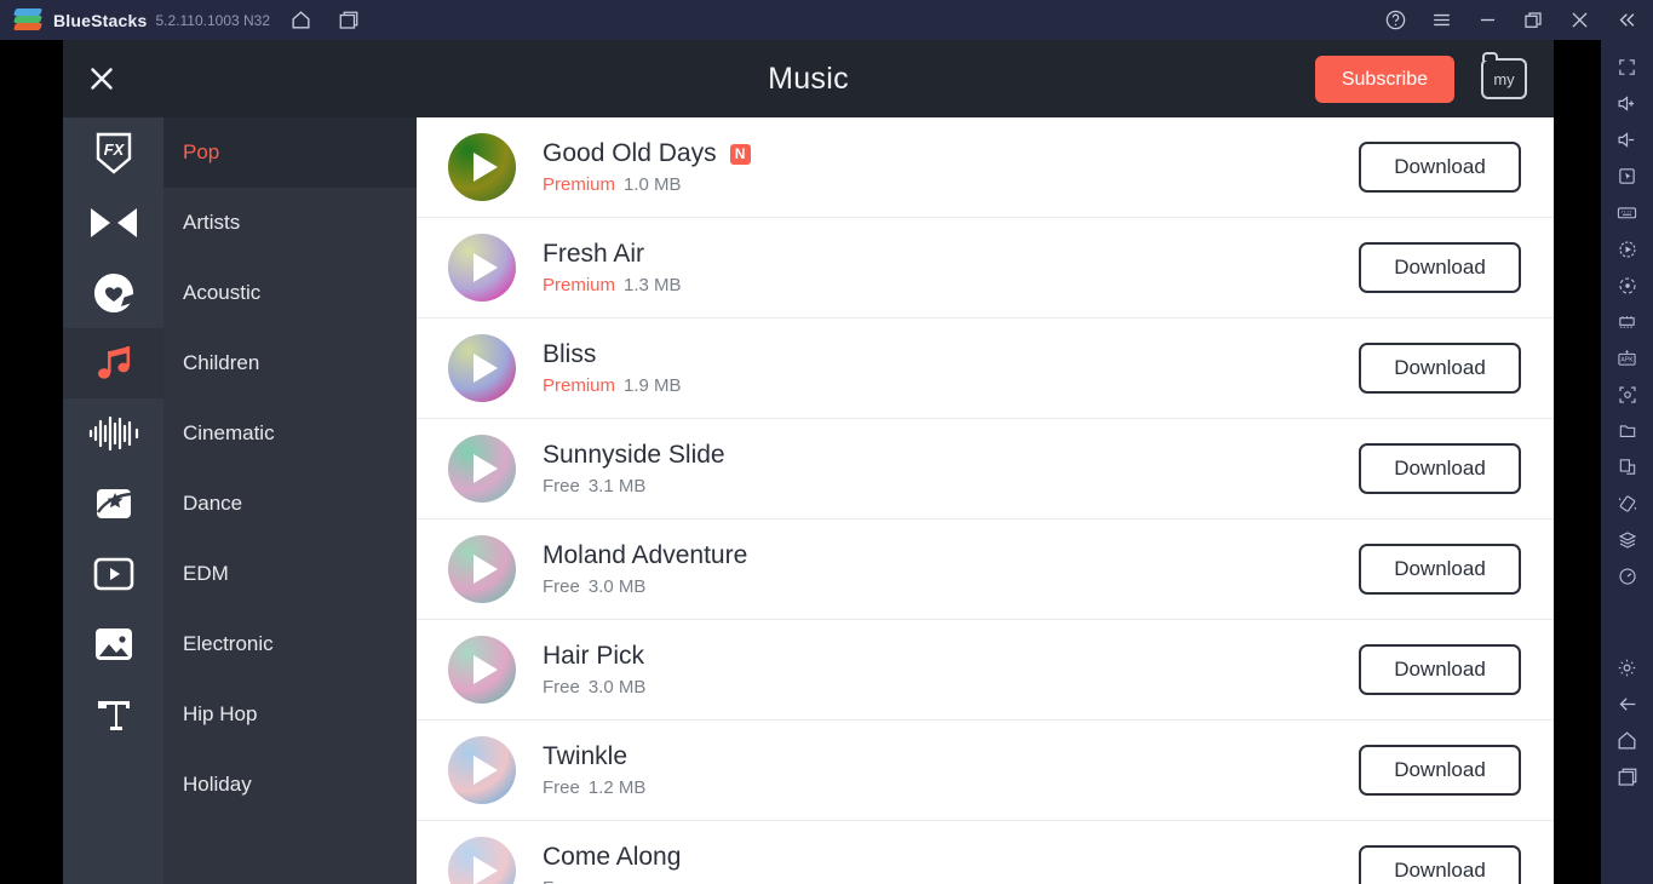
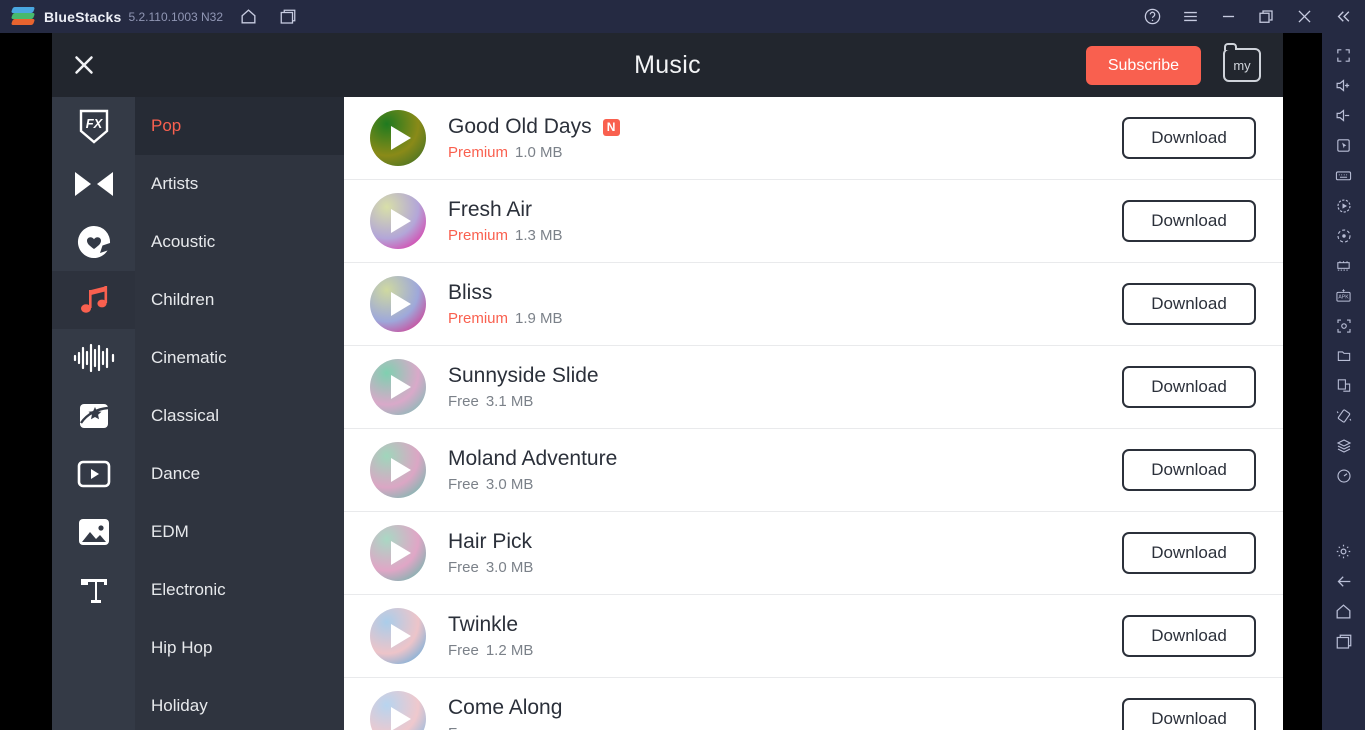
  BlueStacks
  5.2.110.1003 N32
  Music
  Subscribe
  my
  FX
  Pop
  Artists
  Acoustic
  Children
  Cinematic
+ Classical
  Dance
  EDM
  Electronic
  Hip Hop
  Holiday
  Good Old Days
  N
  Premium 1.0 MB
  Download
  Fresh Air
  Premium 1.3 MB
  Download
  Bliss
  Premium 1.9 MB
  Download
  Sunnyside Slide
  Free 3.1 MB
  Download
  Moland Adventure
  Free 3.0 MB
  Download
  Hair Pick
  Free 3.0 MB
  Download
  Twinkle
  Free 1.2 MB
  Download
  Come Along
  Download
